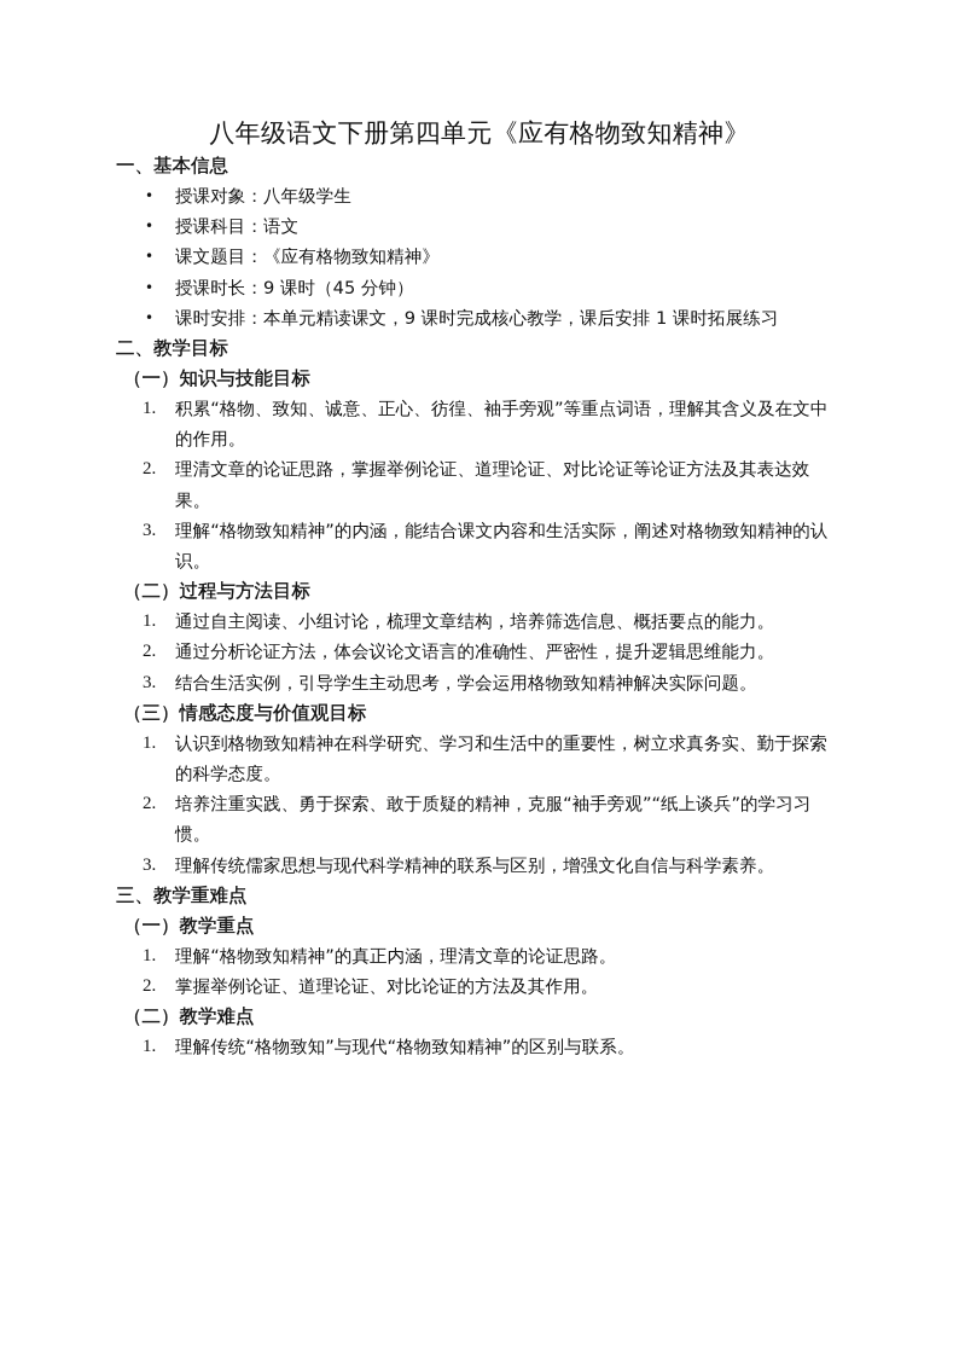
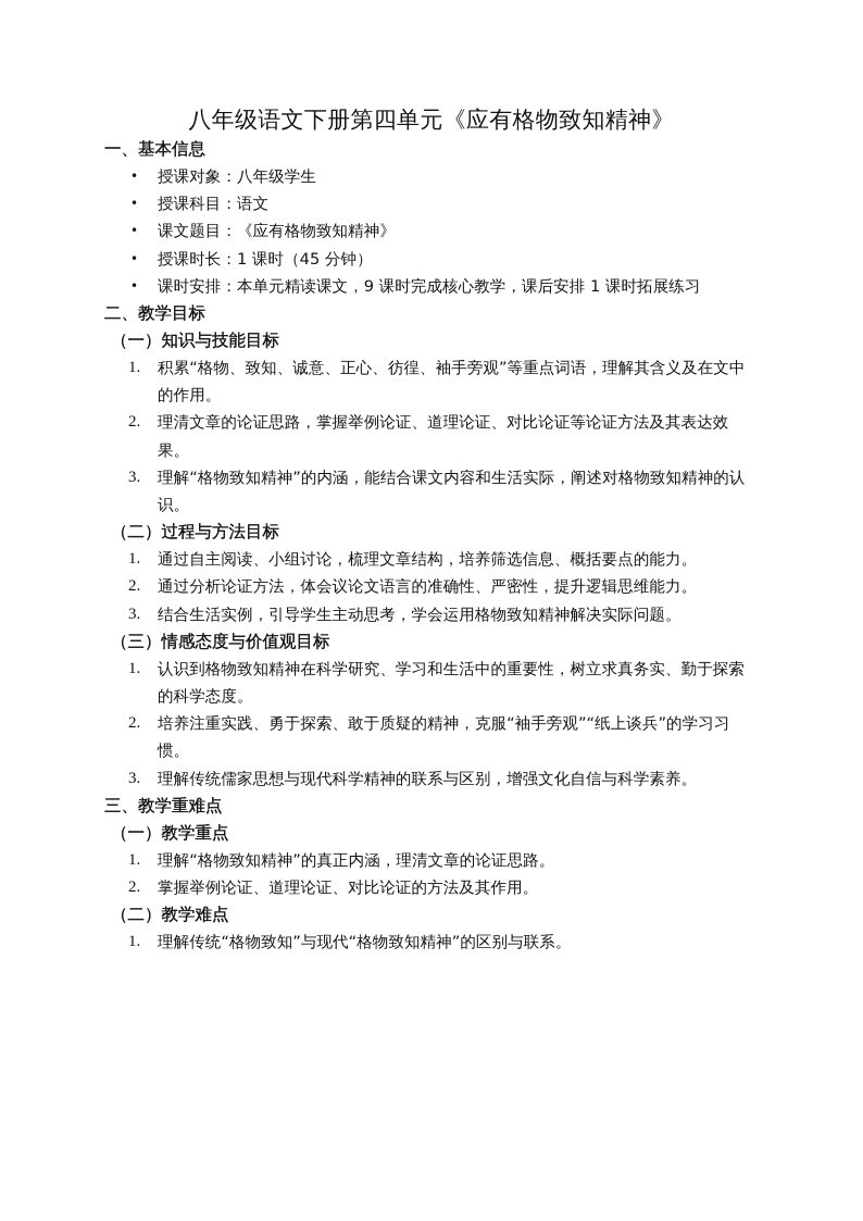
  八年级语文下册第四单元《应有格物致知精神》
  一、基本信息
  •
  授课对象：八年级学生
  •
  授课科目：语文
  •
  课文题目：《应有格物致知精神》
  •
- 授课时长：9 课时（45 分钟）
+ 授课时长：1 课时（45 分钟）
  •
  课时安排：本单元精读课文，9 课时完成核心教学，课后安排 1 课时拓展练习
  二、教学目标
  （一）知识与技能目标
  1.
  积累“格物、致知、诚意、正心、彷徨、袖手旁观”等重点词语，理解其含义及在文中的作用。
  2.
  理清文章的论证思路，掌握举例论证、道理论证、对比论证等论证方法及其表达效果。
  3.
  理解“格物致知精神”的内涵，能结合课文内容和生活实际，阐述对格物致知精神的认识。
  （二）过程与方法目标
  1.
  通过自主阅读、小组讨论，梳理文章结构，培养筛选信息、概括要点的能力。
  2.
  通过分析论证方法，体会议论文语言的准确性、严密性，提升逻辑思维能力。
  3.
  结合生活实例，引导学生主动思考，学会运用格物致知精神解决实际问题。
  （三）情感态度与价值观目标
  1.
  认识到格物致知精神在科学研究、学习和生活中的重要性，树立求真务实、勤于探索的科学态度。
  2.
  培养注重实践、勇于探索、敢于质疑的精神，克服“袖手旁观”“纸上谈兵”的学习习惯。
  3.
  理解传统儒家思想与现代科学精神的联系与区别，增强文化自信与科学素养。
  三、教学重难点
  （一）教学重点
  1.
  理解“格物致知精神”的真正内涵，理清文章的论证思路。
  2.
  掌握举例论证、道理论证、对比论证的方法及其作用。
  （二）教学难点
  1.
  理解传统“格物致知”与现代“格物致知精神”的区别与联系。
